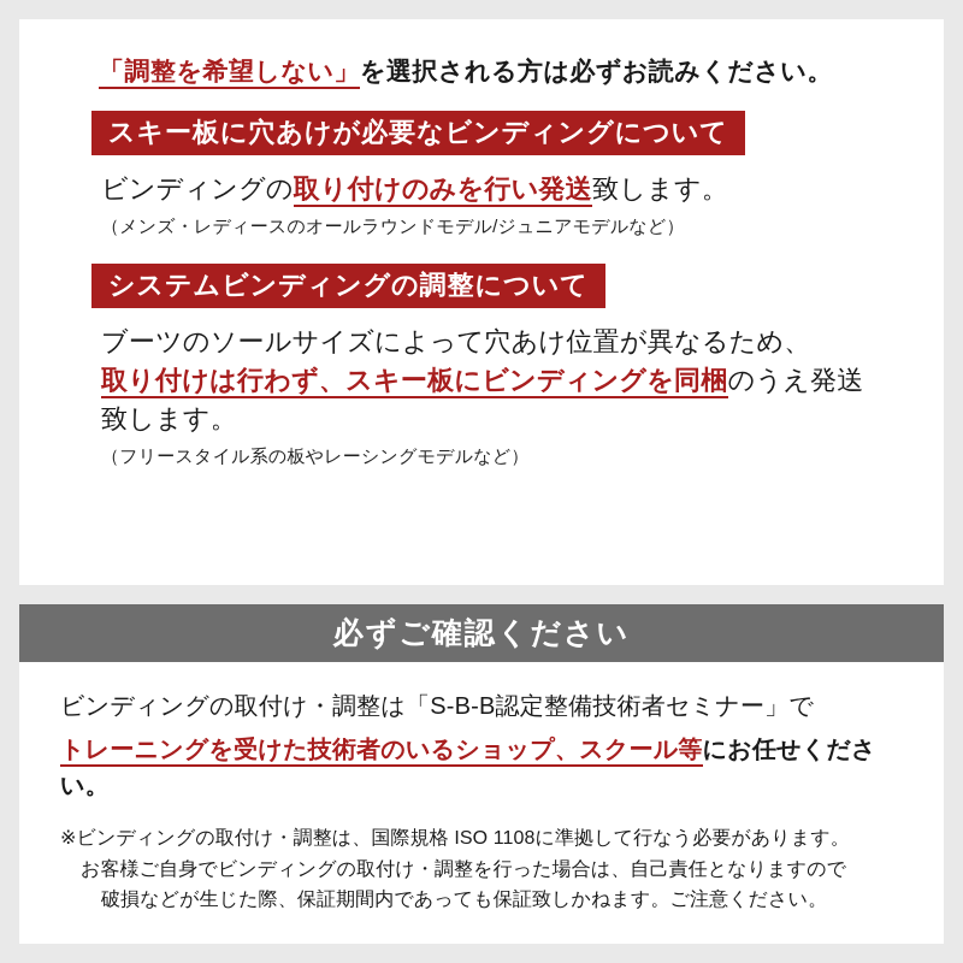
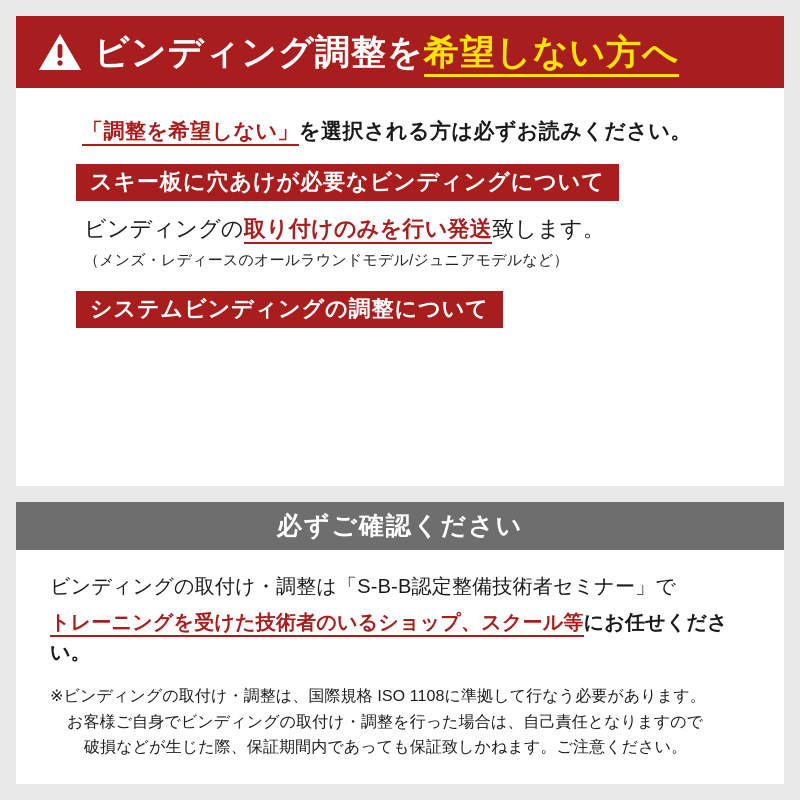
+ ビンディング調整を希望しない方へ
  「調整を希望しない」を選択される方は必ずお読みください。
  スキー板に穴あけが必要なビンディングについて
  ビンディングの取り付けのみを行い発送致します。
  （メンズ・レディースのオールラウンドモデル/ジュニアモデルなど）
  システムビンディングの調整について
- ブーツのソールサイズによって穴あけ位置が異なるため、
- 取り付けは行わず、スキー板にビンディングを同梱のうえ発送
- 致します。
- （フリースタイル系の板やレーシングモデルなど）
  必ずご確認ください
  ビンディングの取付け・調整は「S-B-B認定整備技術者セミナー」で
  トレーニングを受けた技術者のいるショップ、スクール等にお任せください。
  ※ビンディングの取付け・調整は、国際規格 ISO 1108に準拠して行なう必要があります。
  お客様ご自身でビンディングの取付け・調整を行った場合は、自己責任となりますので
  破損などが生じた際、保証期間内であっても保証致しかねます。ご注意ください。
